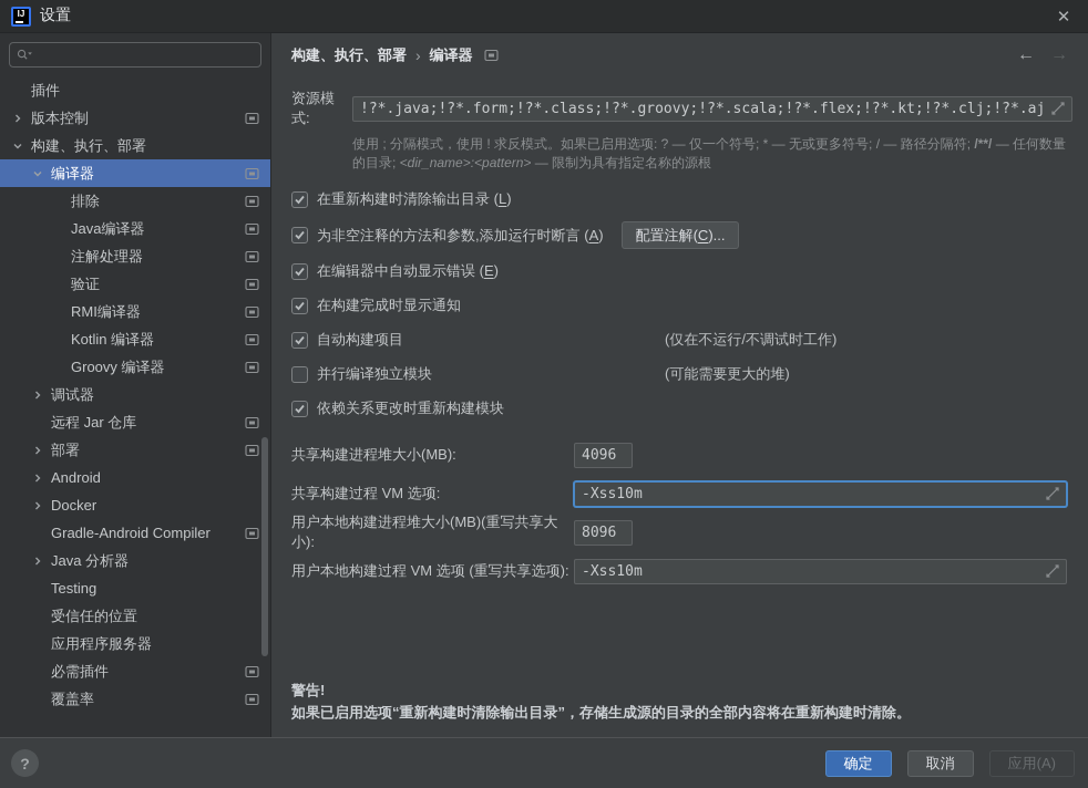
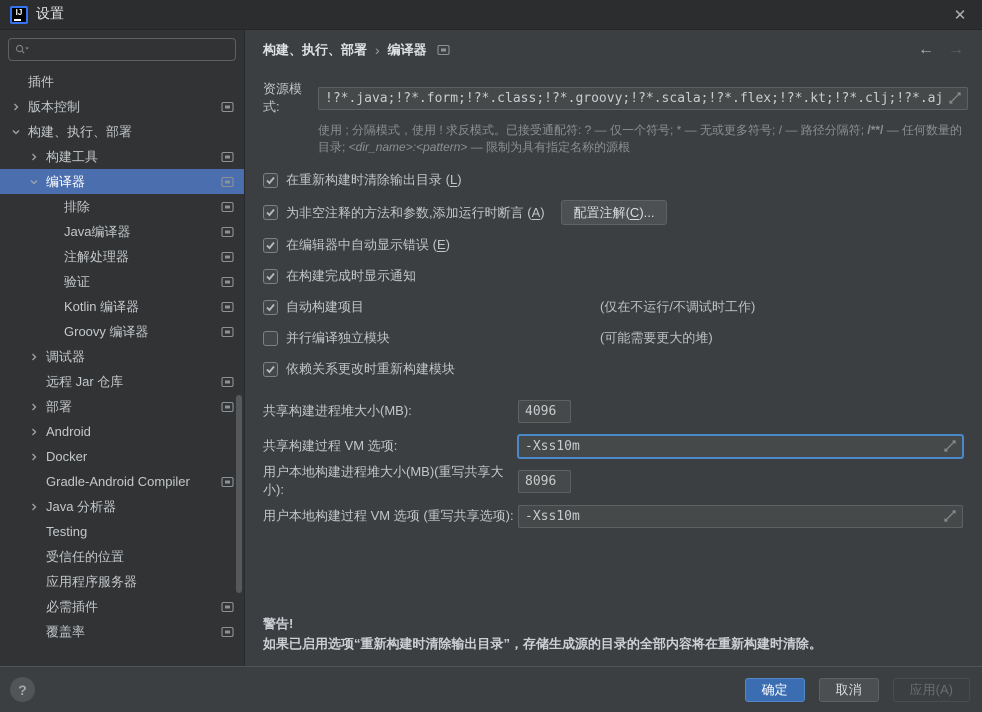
  IJ
  设置
  ✕
  插件
  版本控制
  构建、执行、部署
+ 构建工具
  编译器
  排除
  Java编译器
  注解处理器
  验证
- RMI编译器
  Kotlin 编译器
  Groovy 编译器
  调试器
  远程 Jar 仓库
  部署
  Android
  Docker
  Gradle-Android Compiler
  Java 分析器
  Testing
  受信任的位置
  应用程序服务器
  必需插件
  覆盖率
  构建、执行、部署
  ›
  编译器
  ←
  →
  资源模式:
  !?*.java;!?*.form;!?*.class;!?*.groovy;!?*.scala;!?*.flex;!?*.kt;!?*.clj;!?*.aj
- 使用 ; 分隔模式，使用 ! 求反模式。如果已启用选项: ? — 仅一个符号; * — 无或更多符号; / — 路径分隔符; /**/ — 任何数量的目录; <dir_name>:<pattern> — 限制为具有指定名称的源根
+ 使用 ; 分隔模式，使用 ! 求反模式。已接受通配符: ? — 仅一个符号; * — 无或更多符号; / — 路径分隔符; /**/ — 任何数量的目录; <dir_name>:<pattern> — 限制为具有指定名称的源根
  在重新构建时清除输出目录 (L)
  为非空注释的方法和参数,添加运行时断言 (A)
  配置注解(C)...
  在编辑器中自动显示错误 (E)
  在构建完成时显示通知
  自动构建项目
  (仅在不运行/不调试时工作)
  并行编译独立模块
  (可能需要更大的堆)
  依赖关系更改时重新构建模块
  共享构建进程堆大小(MB):
  4096
  共享构建过程 VM 选项:
  -Xss10m
  用户本地构建进程堆大小(MB)(重写共享大小):
  8096
  用户本地构建过程 VM 选项 (重写共享选项):
  -Xss10m
  警告!
  如果已启用选项“重新构建时清除输出目录”，存储生成源的目录的全部内容将在重新构建时清除。
  ?
  确定
  取消
  应用(A)
